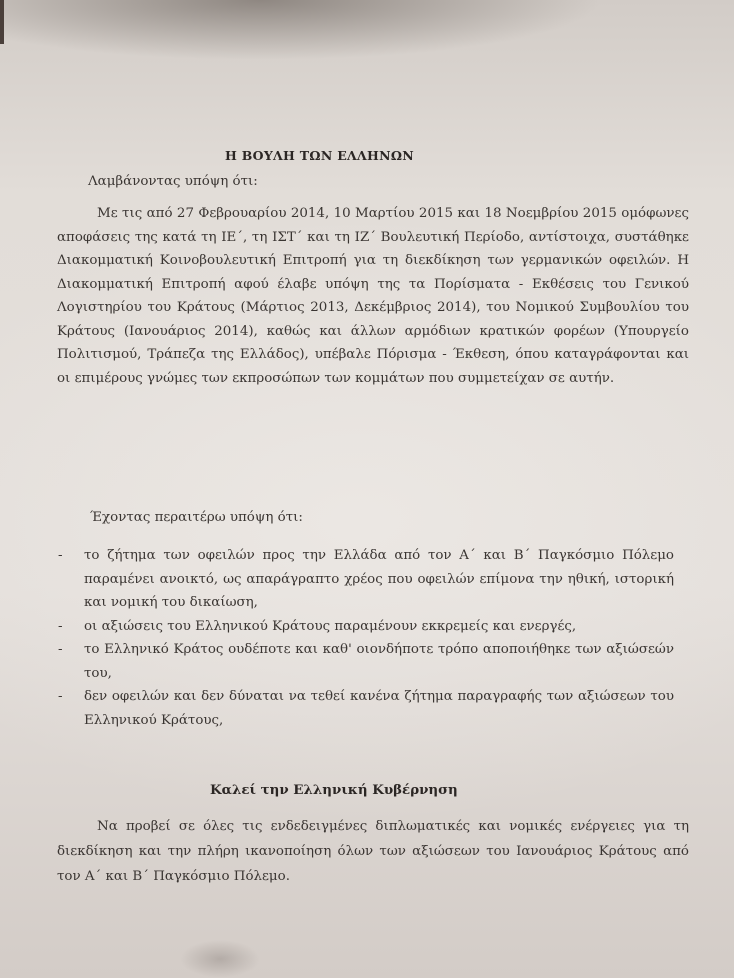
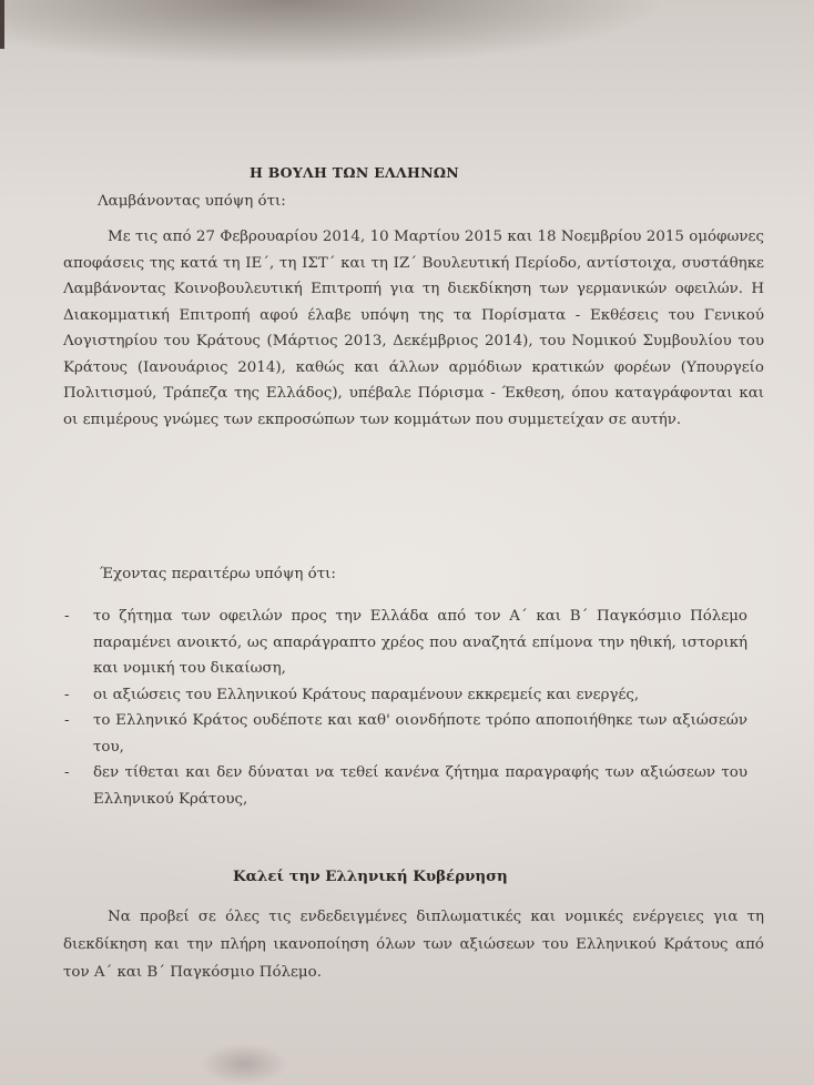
  Η ΒΟΥΛΗ ΤΩΝ ΕΛΛΗΝΩΝ
  Λαμβάνοντας υπόψη ότι:
- Με τις από 27 Φεβρουαρίου 2014, 10 Μαρτίου 2015 και 18 Νοεμβρίου 2015 ομόφωνες αποφάσεις της κατά τη ΙΕ΄, τη ΙΣΤ΄ και τη ΙΖ΄ Βουλευτική Περίοδο, αντίστοιχα, συστάθηκε Διακομματική Κοινοβουλευτική Επιτροπή για τη διεκδίκηση των γερμανικών οφειλών. Η Διακομματική Επιτροπή αφού έλαβε υπόψη της τα Πορίσματα - Εκθέσεις του Γενικού Λογιστηρίου του Κράτους (Μάρτιος 2013, Δεκέμβριος 2014), του Νομικού Συμβουλίου του Κράτους (Ιανουάριος 2014), καθώς και άλλων αρμόδιων κρατικών φορέων (Υπουργείο Πολιτισμού, Τράπεζα της Ελλάδος), υπέβαλε Πόρισμα - Έκθεση, όπου καταγράφονται και οι επιμέρους γνώμες των εκπροσώπων των κομμάτων που συμμετείχαν σε αυτήν.
+ Με τις από 27 Φεβρουαρίου 2014, 10 Μαρτίου 2015 και 18 Νοεμβρίου 2015 ομόφωνες αποφάσεις της κατά τη ΙΕ΄, τη ΙΣΤ΄ και τη ΙΖ΄ Βουλευτική Περίοδο, αντίστοιχα, συστάθηκε Λαμβάνοντας Κοινοβουλευτική Επιτροπή για τη διεκδίκηση των γερμανικών οφειλών. Η Διακομματική Επιτροπή αφού έλαβε υπόψη της τα Πορίσματα - Εκθέσεις του Γενικού Λογιστηρίου του Κράτους (Μάρτιος 2013, Δεκέμβριος 2014), του Νομικού Συμβουλίου του Κράτους (Ιανουάριος 2014), καθώς και άλλων αρμόδιων κρατικών φορέων (Υπουργείο Πολιτισμού, Τράπεζα της Ελλάδος), υπέβαλε Πόρισμα - Έκθεση, όπου καταγράφονται και οι επιμέρους γνώμες των εκπροσώπων των κομμάτων που συμμετείχαν σε αυτήν.
  Έχοντας περαιτέρω υπόψη ότι:
  -
- το ζήτημα των οφειλών προς την Ελλάδα από τον Α΄ και Β΄ Παγκόσμιο Πόλεμο παραμένει ανοικτό, ως απαράγραπτο χρέος που οφειλών επίμονα την ηθική, ιστορική και νομική του δικαίωση,
+ το ζήτημα των οφειλών προς την Ελλάδα από τον Α΄ και Β΄ Παγκόσμιο Πόλεμο παραμένει ανοικτό, ως απαράγραπτο χρέος που αναζητά επίμονα την ηθική, ιστορική και νομική του δικαίωση,
  -
  οι αξιώσεις του Ελληνικού Κράτους παραμένουν εκκρεμείς και ενεργές,
  -
  το Ελληνικό Κράτος ουδέποτε και καθ' οιονδήποτε τρόπο αποποιήθηκε των αξιώσεών του,
  -
- δεν οφειλών και δεν δύναται να τεθεί κανένα ζήτημα παραγραφής των αξιώσεων του Ελληνικού Κράτους,
+ δεν τίθεται και δεν δύναται να τεθεί κανένα ζήτημα παραγραφής των αξιώσεων του Ελληνικού Κράτους,
  Καλεί την Ελληνική Κυβέρνηση
- Να προβεί σε όλες τις ενδεδειγμένες διπλωματικές και νομικές ενέργειες για τη διεκδίκηση και την πλήρη ικανοποίηση όλων των αξιώσεων του Ιανουάριος Κράτους από τον Α΄ και Β΄ Παγκόσμιο Πόλεμο.
+ Να προβεί σε όλες τις ενδεδειγμένες διπλωματικές και νομικές ενέργειες για τη διεκδίκηση και την πλήρη ικανοποίηση όλων των αξιώσεων του Ελληνικού Κράτους από τον Α΄ και Β΄ Παγκόσμιο Πόλεμο.
